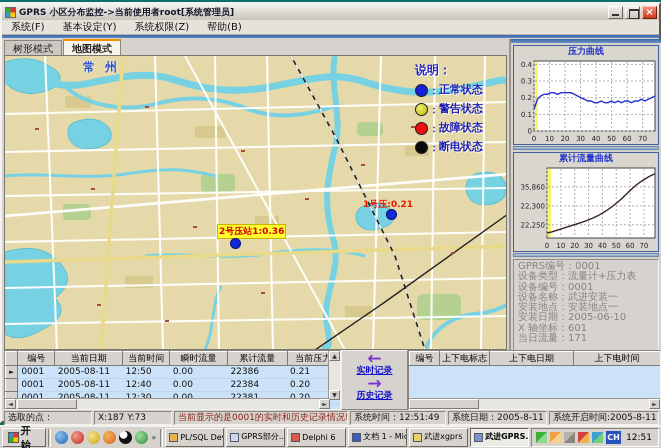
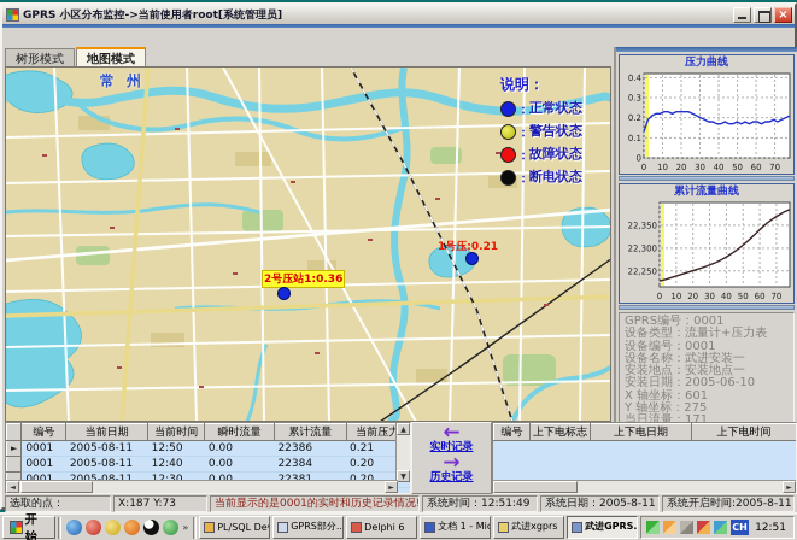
  GPRS 小区分布监控->当前使用者root[系统管理员]
  ×
- 系统(F)
- 基本设定(Y)
- 系统权限(Z)
- 帮助(B)
  树形模式
  地图模式
  常州
  说明：
  ：
  正常状态
  ：
  警告状态
  ：
  故障状态
  ：
  断电状态
  1号压:0.21
  2号压站1:0.36
  压力曲线
  0
  10
  20
  30
  40
  50
  60
  70
  0
  0.1
  0.2
  0.3
  0.4
  累计流量曲线
  0
  10
  20
  30
  40
  50
  60
  70
  22,250
  22,300
- 35,860
+ 22,350
  GPRS编号：0001
  设备类型：流量计+压力表
  设备编号：0001
  设备名称：武进安装一
  安装地点：安装地点一
  安装日期：2005-06-10
  X 轴坐标：601
+ Y 轴坐标：275
  当日流量：171
  	编号	当前日期	当前时间	瞬时流量	累计流量	当前压力
  ►	0001	2005-08-11	12:50	0.00	22386	0.21
  	0001	2005-08-11	12:40	0.00	22384	0.20
  ←
  实时记录
  →
  历史记录
  编号	上下电标志	上下电日期	上下电时间
  选取的点：
  X:187 Y:73
  当前显示的是0001的实时和历史记录情况!
  系统时间：12:51:49
  系统日期：2005-8-11
  开始
  »
  GPRS部分..
  Delphi 6
  文档 1 - Mic
  武进xgprs
  武进GPRS.
  CH
  12:51
